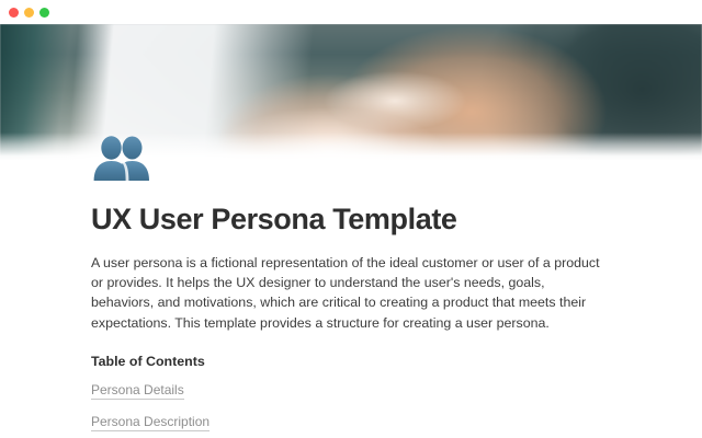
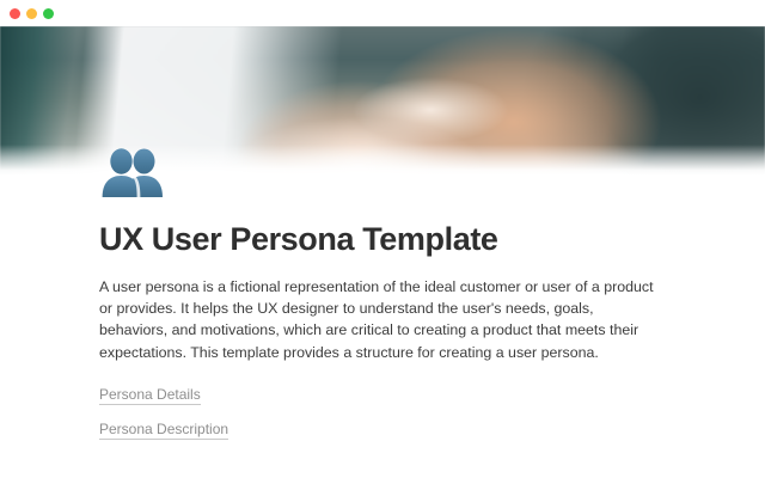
  UX User Persona Template
  A user persona is a fictional representation of the ideal customer or user of a product or provides. It helps the UX designer to understand the user's needs, goals, behaviors, and motivations, which are critical to creating a product that meets their expectations. This template provides a structure for creating a user persona.
- Table of Contents
  Persona Details
  Persona Description
